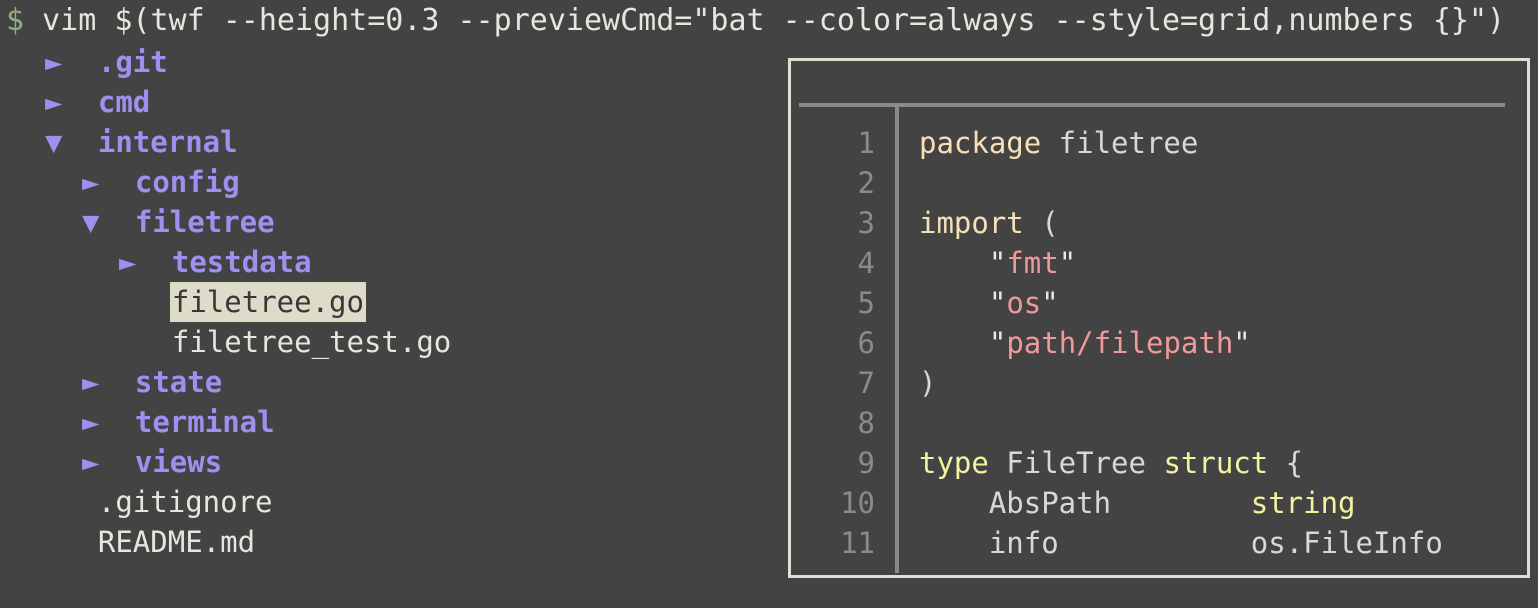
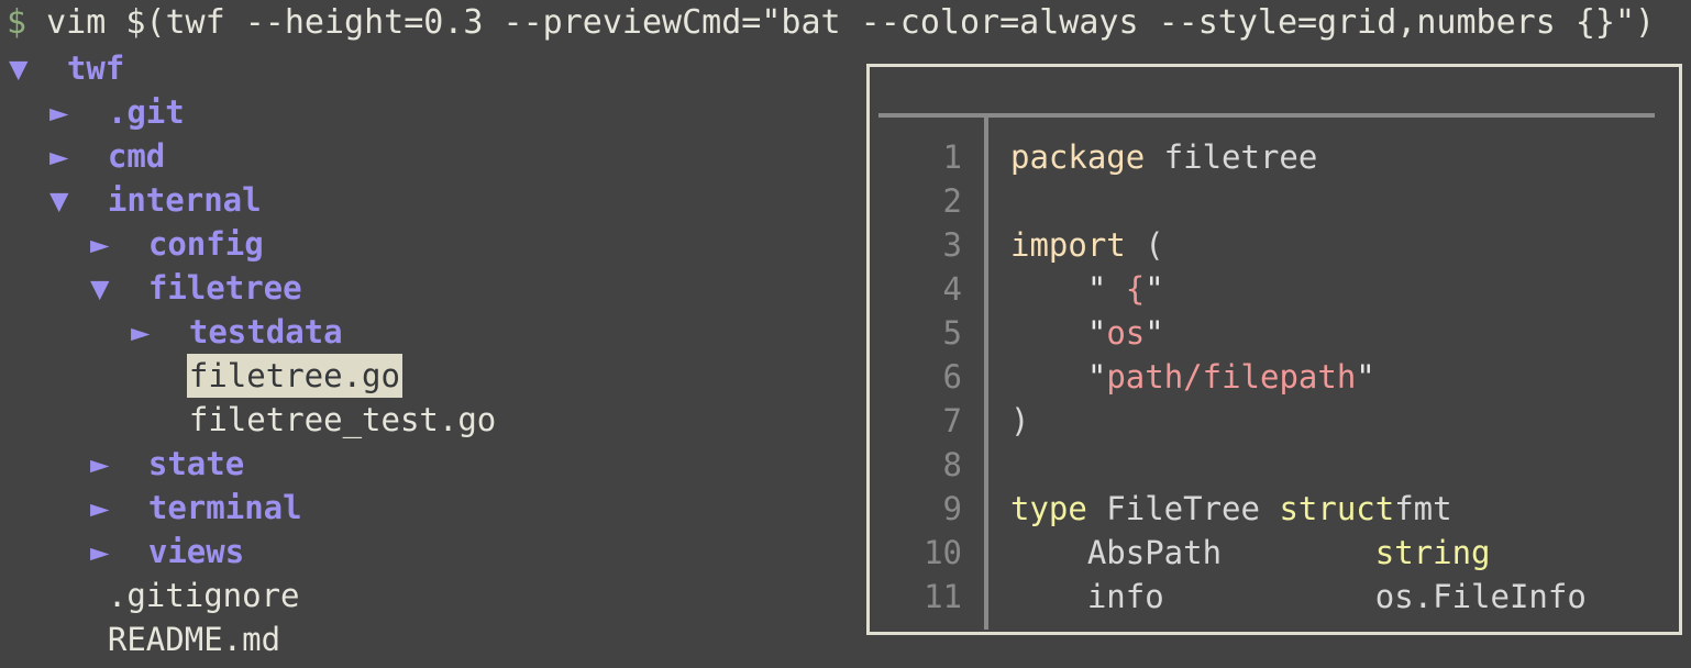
  $ vim $(twf --height=0.3 --previewCmd="bat --color=always --style=grid,numbers {}")
+ ▼ twf
  ► .git
  ► cmd
  ▼ internal
  ► config
  ▼ filetree
  ► testdata
  filetree.go
  filetree_test.go
  ► state
  ► terminal
  ► views
  .gitignore
  README.md
  1 package filetree
  2
  3 import (
- 4 "fmt"
+ 4 " {"
  5 "os"
  6 "path/filepath"
  7 )
  8
- 9 type FileTree struct {
+ 9 type FileTree structfmt
  10 AbsPath string
  11 info os.FileInfo
